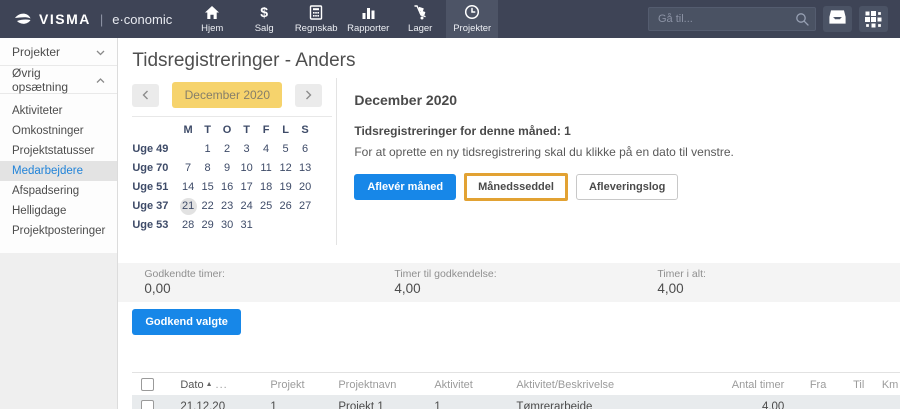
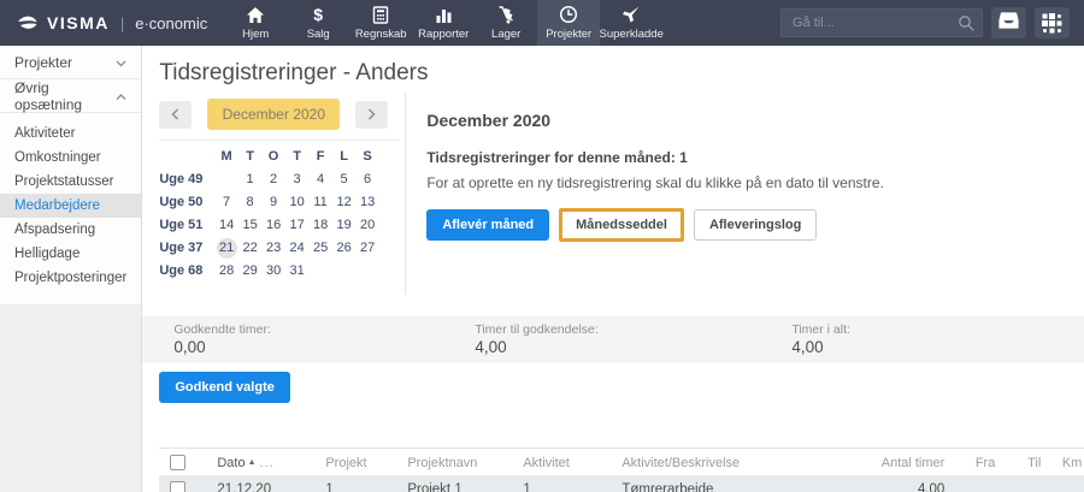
  VISMA
  |
  e·conomic
  Hjem
  $
  Salg
  Regnskab
  Rapporter
  Lager
  Projekter
+ Superkladde
  Gå til...
  Projekter
  Øvrig opsætning
  Aktiviteter
  Omkostninger
  Projektstatusser
  Medarbejdere
  Afspadsering
  Helligdage
  Projektposteringer
  Tidsregistreringer - Anders
  December 2020
  M
  T
  O
  T
  F
  L
  S
  Uge 49
  1
  2
  3
  4
  5
  6
- Uge 70
+ Uge 50
  7
  8
  9
  10
  11
  12
  13
  Uge 51
  14
  15
  16
  17
  18
  19
  20
  Uge 37
  21
  22
  23
  24
  25
  26
  27
- Uge 53
+ Uge 68
  28
  29
  30
  31
  December 2020
  Tidsregistreringer for denne måned: 1
  For at oprette en ny tidsregistrering skal du klikke på en dato til venstre.
  Aflevér måned
  Månedsseddel
  Afleveringslog
  Godkendte timer:
  0,00
  Timer til godkendelse:
  4,00
  Timer i alt:
  4,00
  Godkend valgte
  	Dato ...	Projekt	Projektnavn	Aktivitet	Aktivitet/Beskrivelse	Antal timer	Fra	Til	Km
  	21.12.20	1	Projekt 1	1	Tømrerarbejde	4,00
